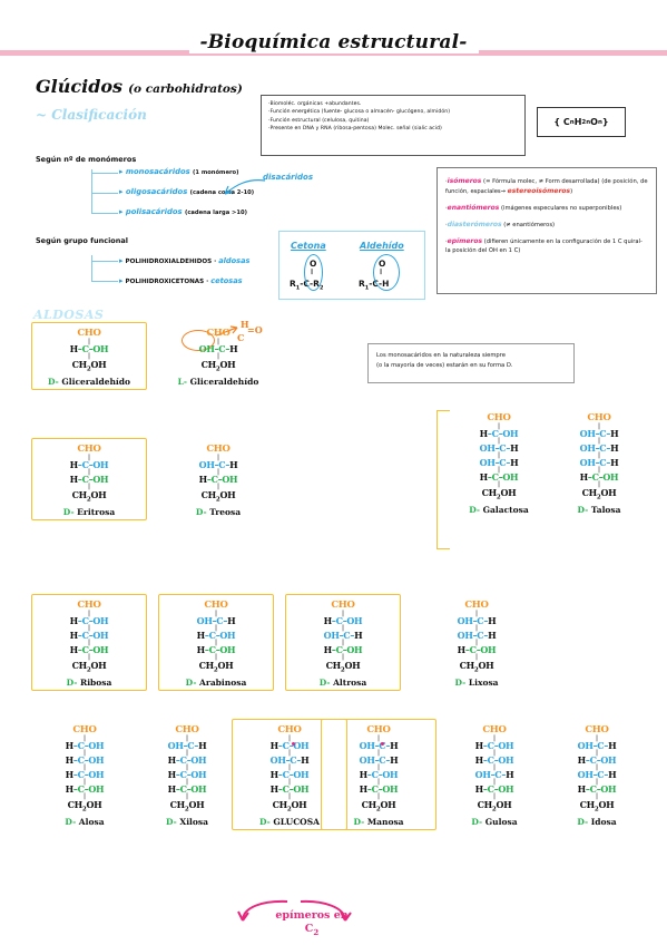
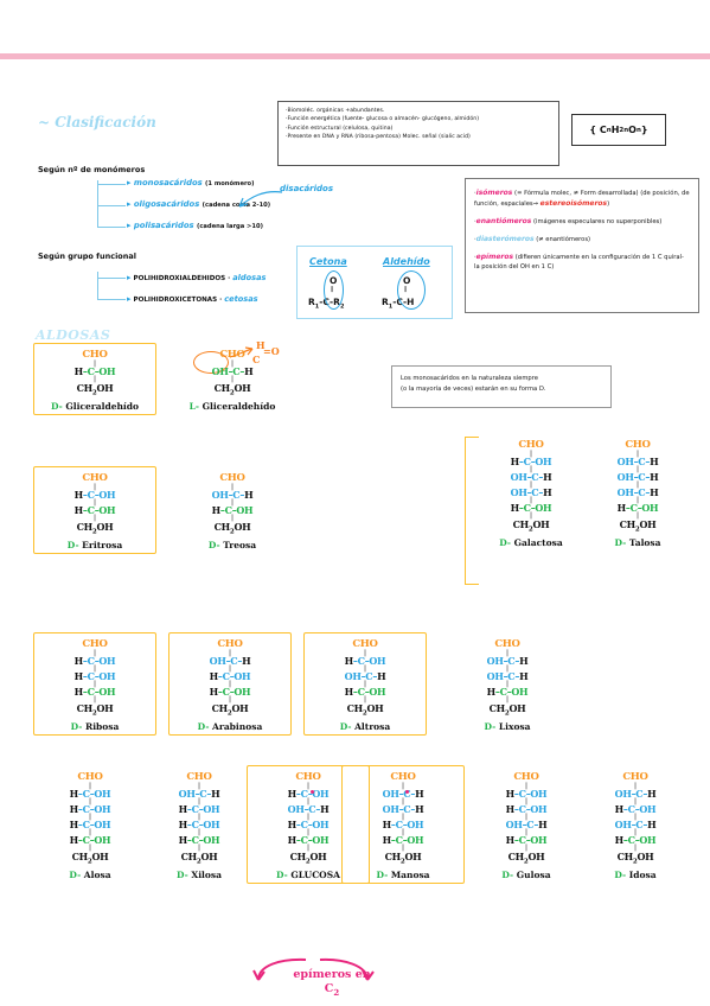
- -Bioquímica estructural-
- Glúcidos (o carbohidratos)
  ~ Clasificación
  ALDOSAS
  { C
  H
  O
  }
  Según nº de monómeros
  disacáridos
  Según grupo funcional
  Cetona
  Aldehído
  O
  R -C-R
  O
  R -C-H
  H
  C
  =O
  epímeros en
  C2
  CHO
  H–C–OH
  CH OH
  D- Gliceraldehído
  CHO
  OH–C–H
  CH OH
  L- Gliceraldehído
  CHO
  H–C–OH
  H–C–OH
  CH OH
  D- Eritrosa
  CHO
  OH–C–H
  H–C–OH
  CH OH
  D- Treosa
  CHO
  H–C–OH
  OH–C–H
  OH–C–H
  H–C–OH
  CH OH
  D- Galactosa
  CHO
  OH–C–H
  OH–C–H
  OH–C–H
  H–C–OH
  CH OH
  D- Talosa
  CHO
  H–C–OH
  H–C–OH
  H–C–OH
  CH OH
  D- Ribosa
  CHO
  OH–C–H
  H–C–OH
  H–C–OH
  CH OH
  D- Arabinosa
  CHO
  H–C–OH
  OH–C–H
  H–C–OH
  CH OH
  D- Altrosa
  CHO
  OH–C–H
  OH–C–H
  H–C–OH
  CH OH
  D- Lixosa
  CHO
  H–C–OH
  H–C–OH
  H–C–OH
  H–C–OH
  CH OH
  D- Alosa
  CHO
  OH–C–H
  H–C–OH
  H–C–OH
  H–C–OH
  CH OH
  D- Xilosa
  CHO
  H–C–OH
  OH–C–H
  H–C–OH
  H–C–OH
  CH OH
  D- GLUCOSA
  CHO
  OH–C–H
  OH–C–H
  H–C–OH
  H–C–OH
  CH OH
  D- Manosa
  CHO
  H–C–OH
  H–C–OH
  OH–C–H
  H–C–OH
  CH OH
  D- Gulosa
  CHO
  OH–C–H
  H–C–OH
  OH–C–H
  H–C–OH
  CH OH
  D- Idosa
